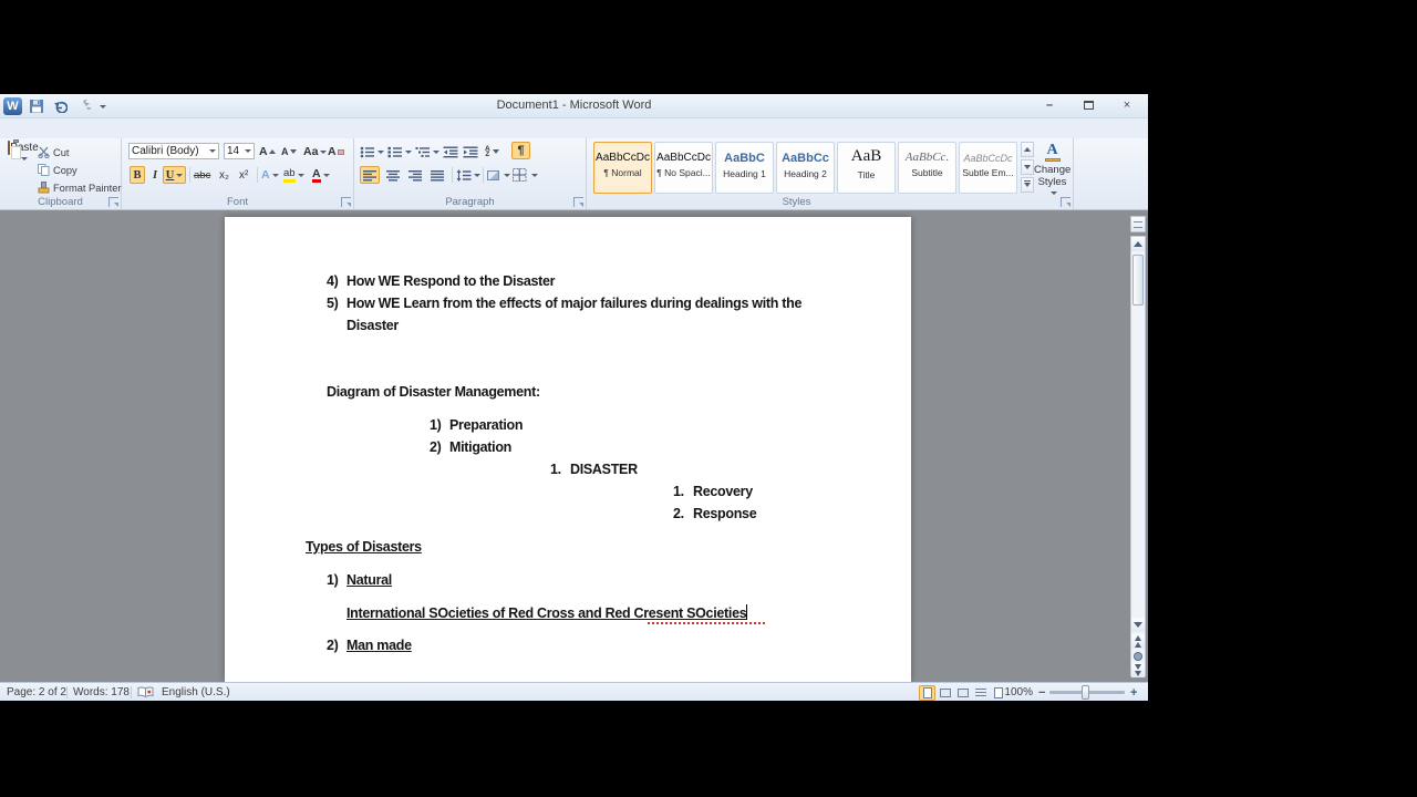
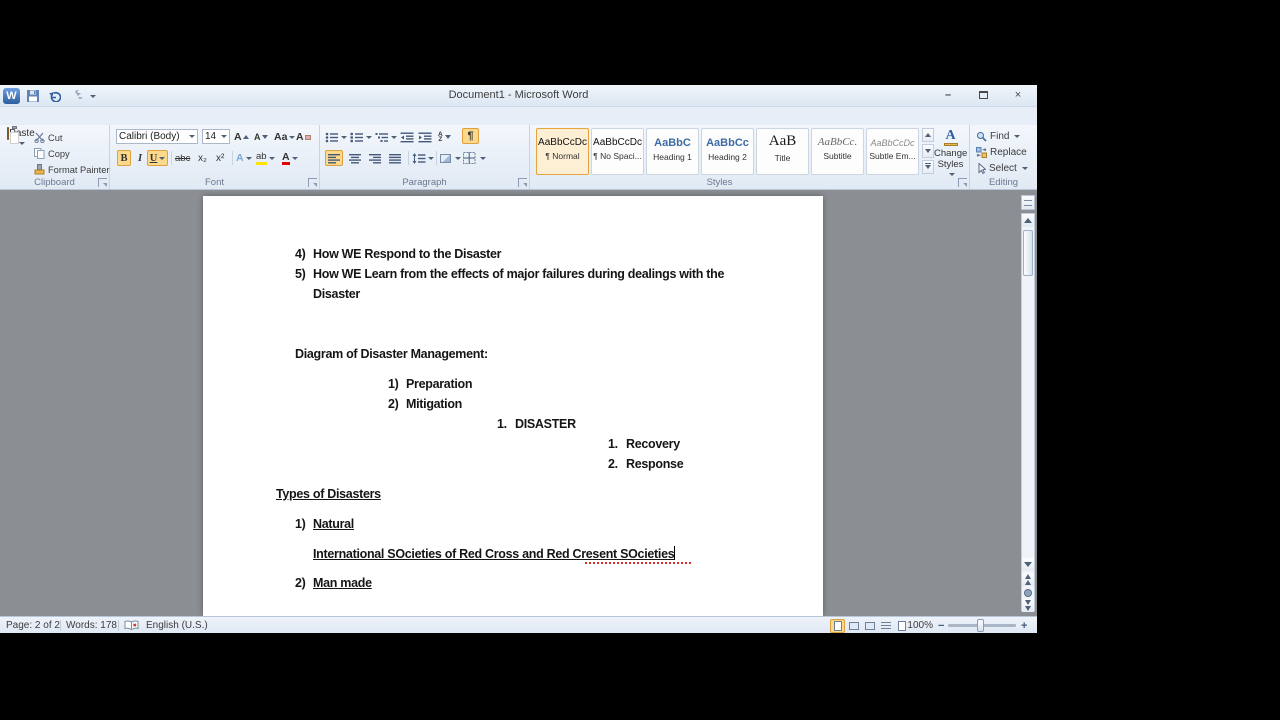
  W
  Document1 - Microsoft Word
  –
  ×
  Cut
  Copy
  Format Painter
  Clipboard
  Calibri (Body)
  14
  A
  A
  Aa
  A
  B
  I
  U
  abc
  x₂
  x²
  A
  ab
  A
  Font
  ¶
  Paragraph
  AaBbCcDc
  ¶ Normal
  AaBbCcDc
  ¶ No Spaci...
  AaBbC
  Heading 1
  AaBbCc
  Heading 2
  AaB
  Title
  AaBbCc.
  Subtitle
  AaBbCcDc
  Subtle Em...
  A Change
  Styles
  Styles
+ Find
+ Replace
+ Select
+ Editing
  4) How WE Respond to the Disaster
  5) How WE Learn from the effects of major failures during dealings with the
  Disaster
  Diagram of Disaster Management:
  1) Preparation
  2) Mitigation
  1. DISASTER
  1. Recovery
  2. Response
  Types of Disasters
  1) Natural
  International SOcieties of Red Cross and Red Cresent SOcieties
  2) Man made
  Page: 2 of 2
  Words: 178
  English (U.S.)
  100%
  −
  +
